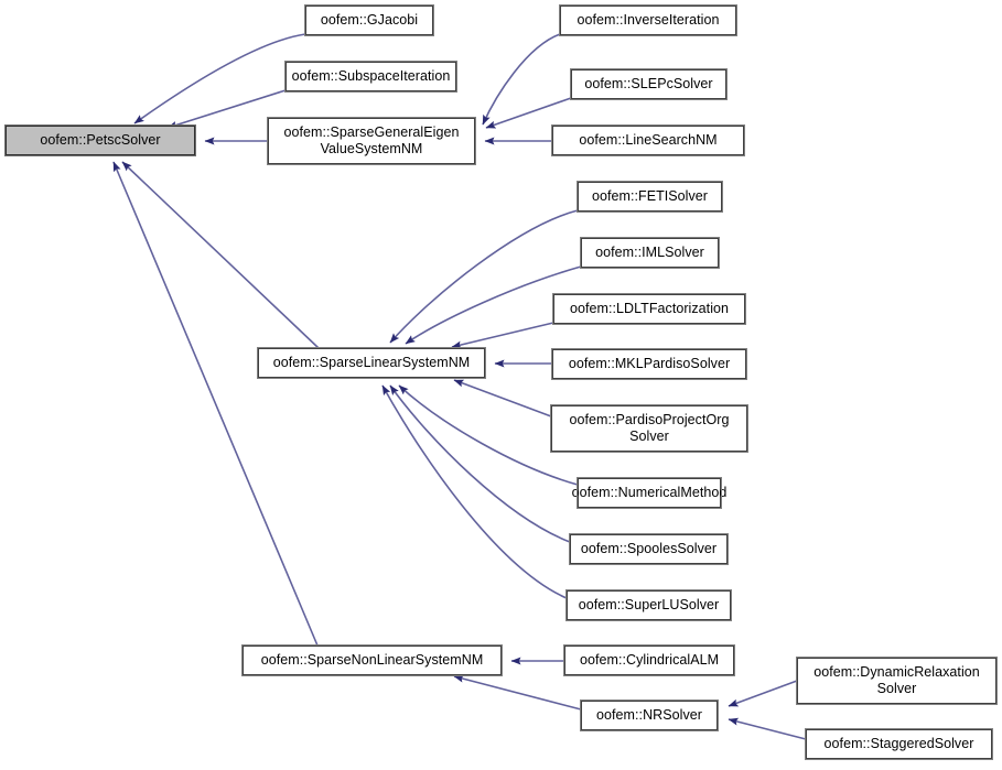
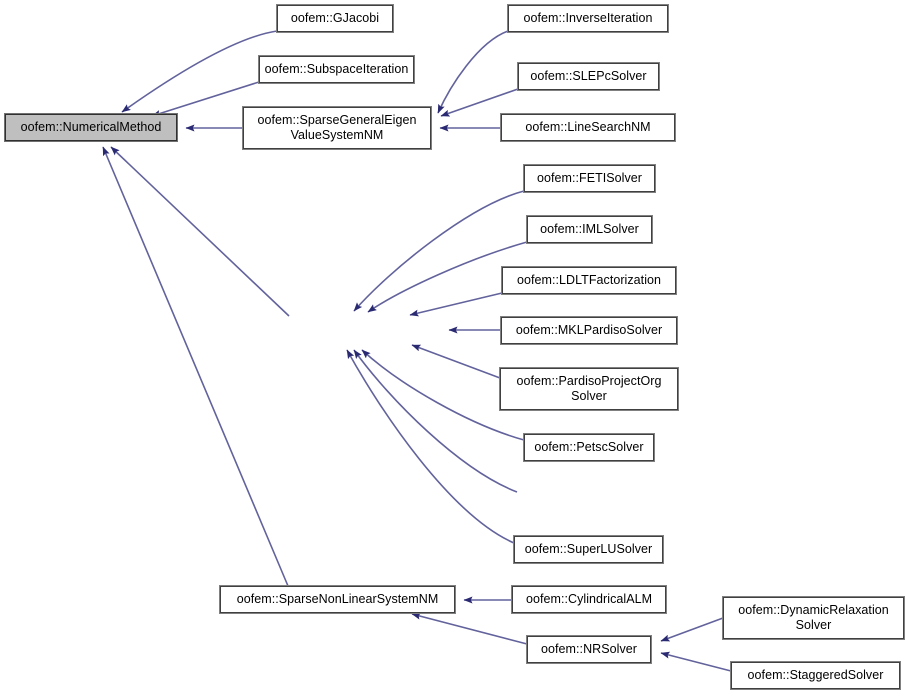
- oofem::PetscSolver
+ oofem::NumericalMethod
  oofem::GJacobi
  oofem::SubspaceIteration
  oofem::SparseGeneralEigen
  ValueSystemNM
  oofem::InverseIteration
  oofem::SLEPcSolver
  oofem::LineSearchNM
- oofem::SparseLinearSystemNM
  oofem::FETISolver
  oofem::IMLSolver
  oofem::LDLTFactorization
  oofem::MKLPardisoSolver
  oofem::PardisoProjectOrg
  Solver
- oofem::NumericalMethod
+ oofem::PetscSolver
- oofem::SpoolesSolver
  oofem::SuperLUSolver
  oofem::SparseNonLinearSystemNM
  oofem::CylindricalALM
  oofem::NRSolver
  oofem::DynamicRelaxation
  Solver
  oofem::StaggeredSolver
